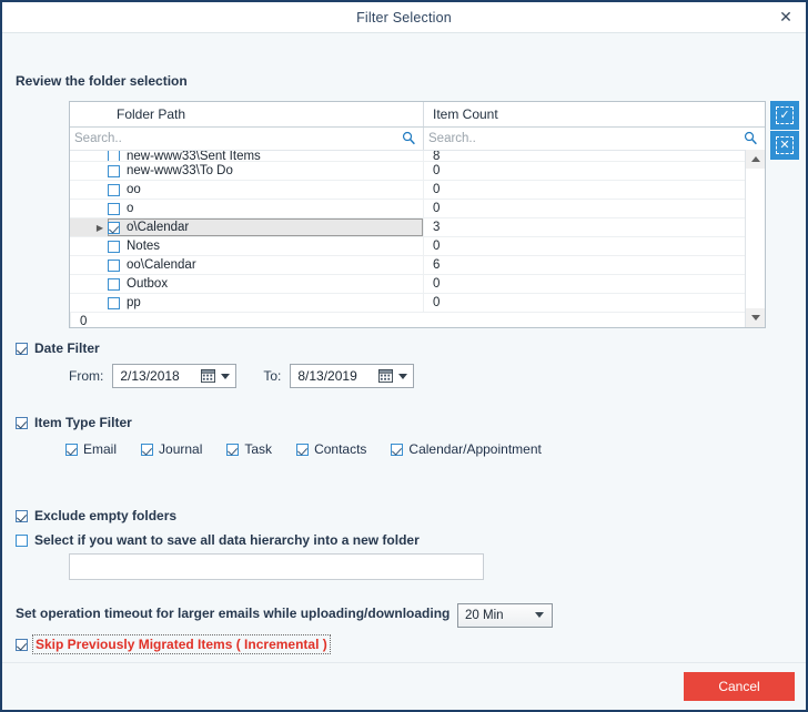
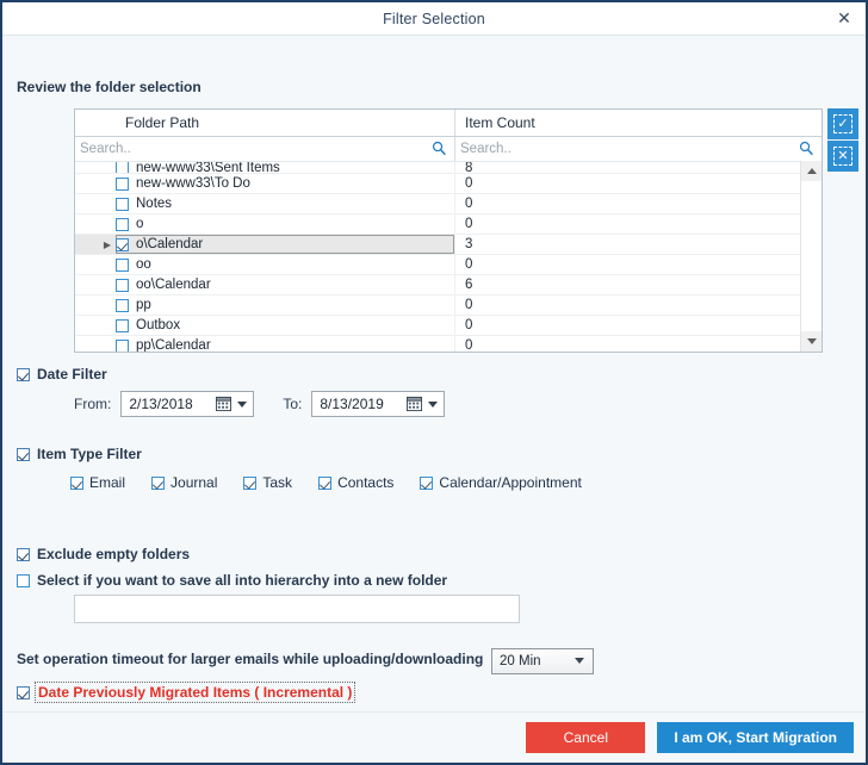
  Filter Selection
  ✕
  Review the folder selection
  Folder Path
  Item Count
  Search..
  Search..
  new-www33\Sent Items
  8
  new-www33\To Do
  0
- oo
+ Notes
  0
  o
  0
  ▶
  o\Calendar
  3
- Notes
+ oo
  0
  oo\Calendar
  6
- Outbox
+ pp
  0
- pp
+ Outbox
  0
+ pp\Calendar
  0
  ✓
  ✕
  Date Filter
  From:
  2/13/2018
  To:
  8/13/2019
  Item Type Filter
  Email
  Journal
  Task
  Contacts
  Calendar/Appointment
  Exclude empty folders
- Select if you want to save all data hierarchy into a new folder
+ Select if you want to save all into hierarchy into a new folder
  Set operation timeout for larger emails while uploading/downloading
  20 Min
- Skip Previously Migrated Items ( Incremental )
+ Date Previously Migrated Items ( Incremental )
  Cancel
+ I am OK, Start Migration
